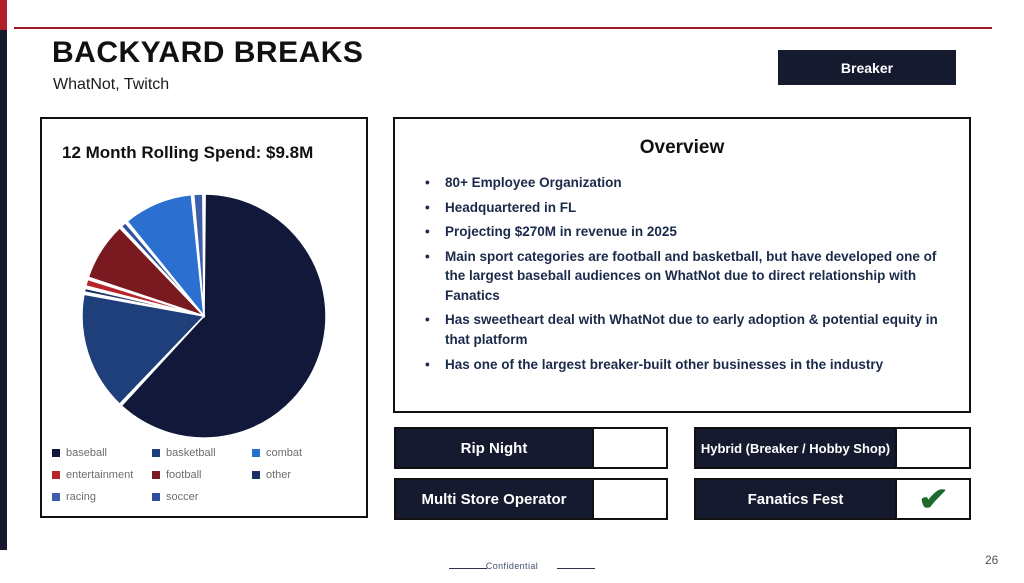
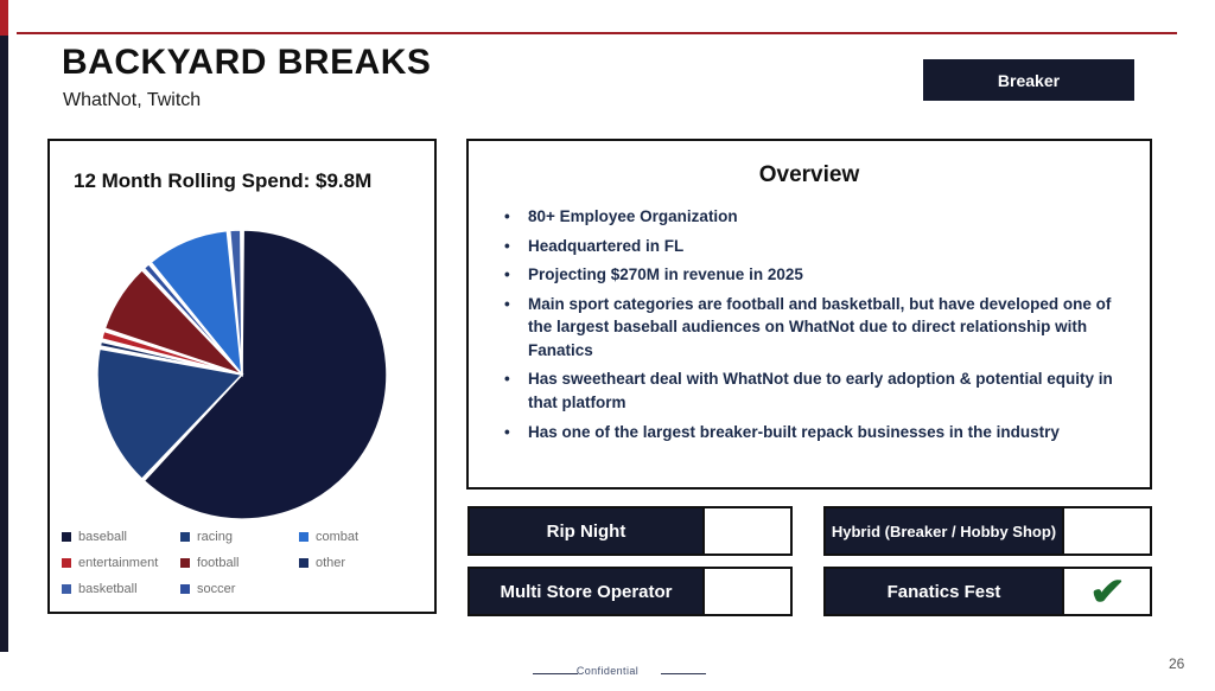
  BACKYARD BREAKS
  WhatNot, Twitch
  Breaker
  12 Month Rolling Spend: $9.8M
  baseball
- basketball
+ racing
  combat
  entertainment
  football
  other
- racing
+ basketball
  soccer
  Overview
  80+ Employee Organization
  Headquartered in FL
  Projecting $270M in revenue in 2025
  Main sport categories are football and basketball, but have developed one of the largest baseball audiences on WhatNot due to direct relationship with Fanatics
  Has sweetheart deal with WhatNot due to early adoption & potential equity in that platform
- Has one of the largest breaker-built other businesses in the industry
+ Has one of the largest breaker-built repack businesses in the industry
  Rip Night
  Multi Store Operator
  Hybrid (Breaker / Hobby Shop)
  Fanatics Fest
  ✔
  Confidential
  26
